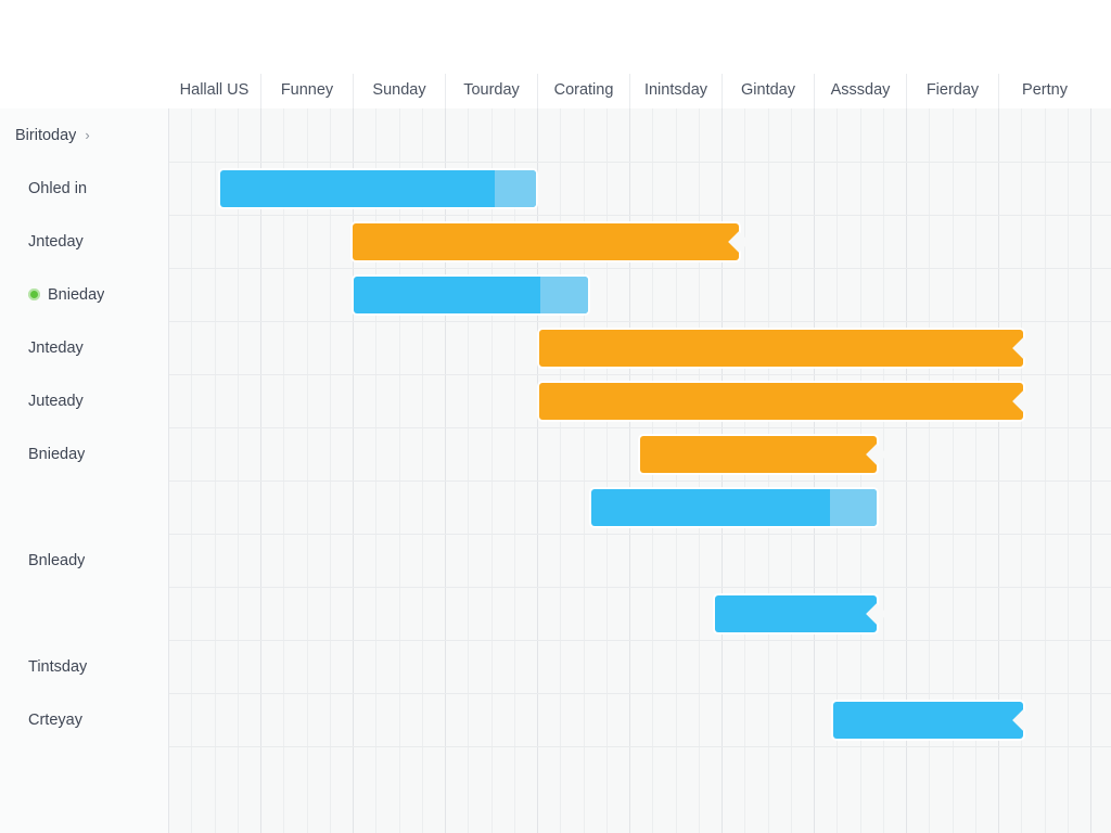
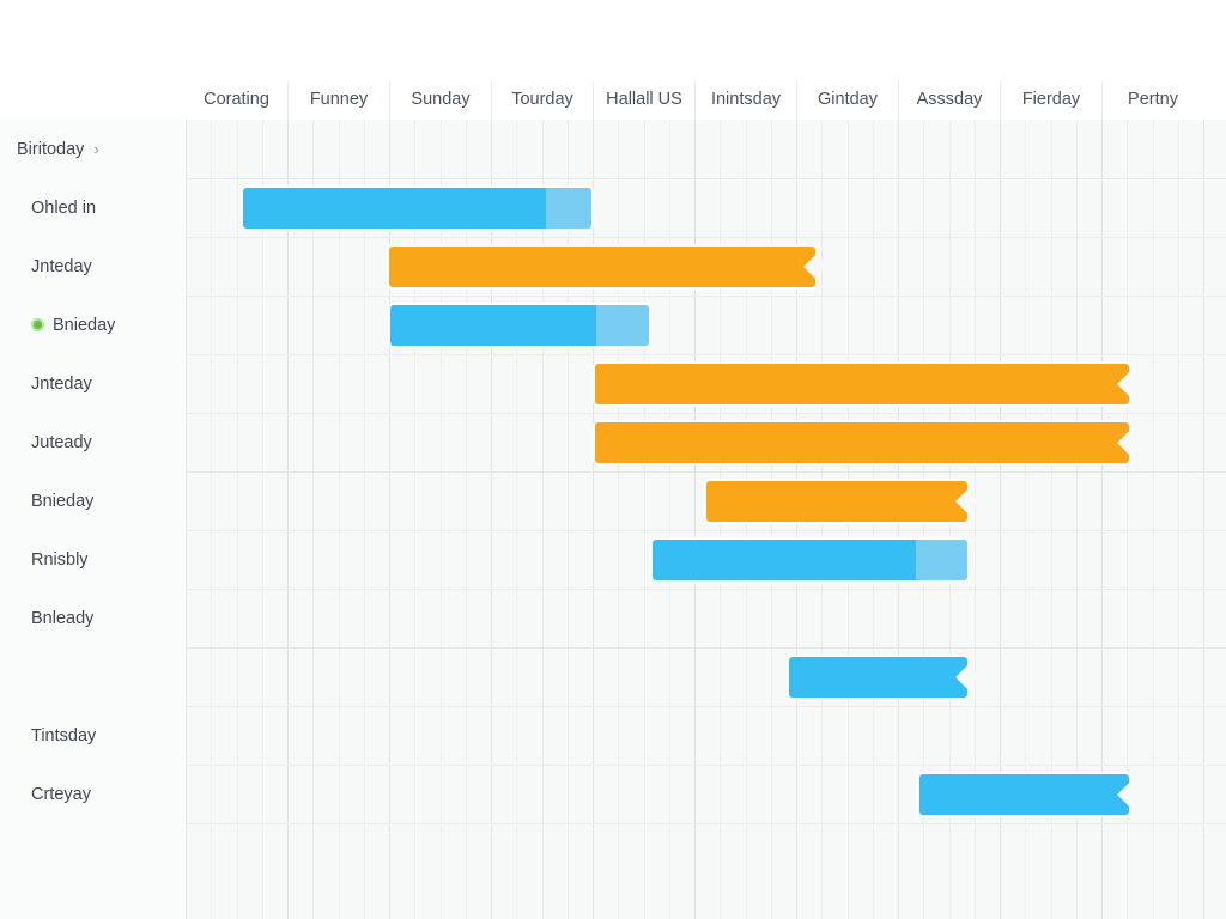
- Hallall US
+ Corating
  Funney
  Sunday
  Tourday
- Corating
+ Hallall US
  Inintsday
  Gintday
  Asssday
  Fierday
  Pertny
  Biritoday
  ›
  Ohled in
  Jnteday
  Bnieday
  Jnteday
  Juteady
  Bnieday
+ Rnisbly
  Bnleady
  Tintsday
  Crteyay
